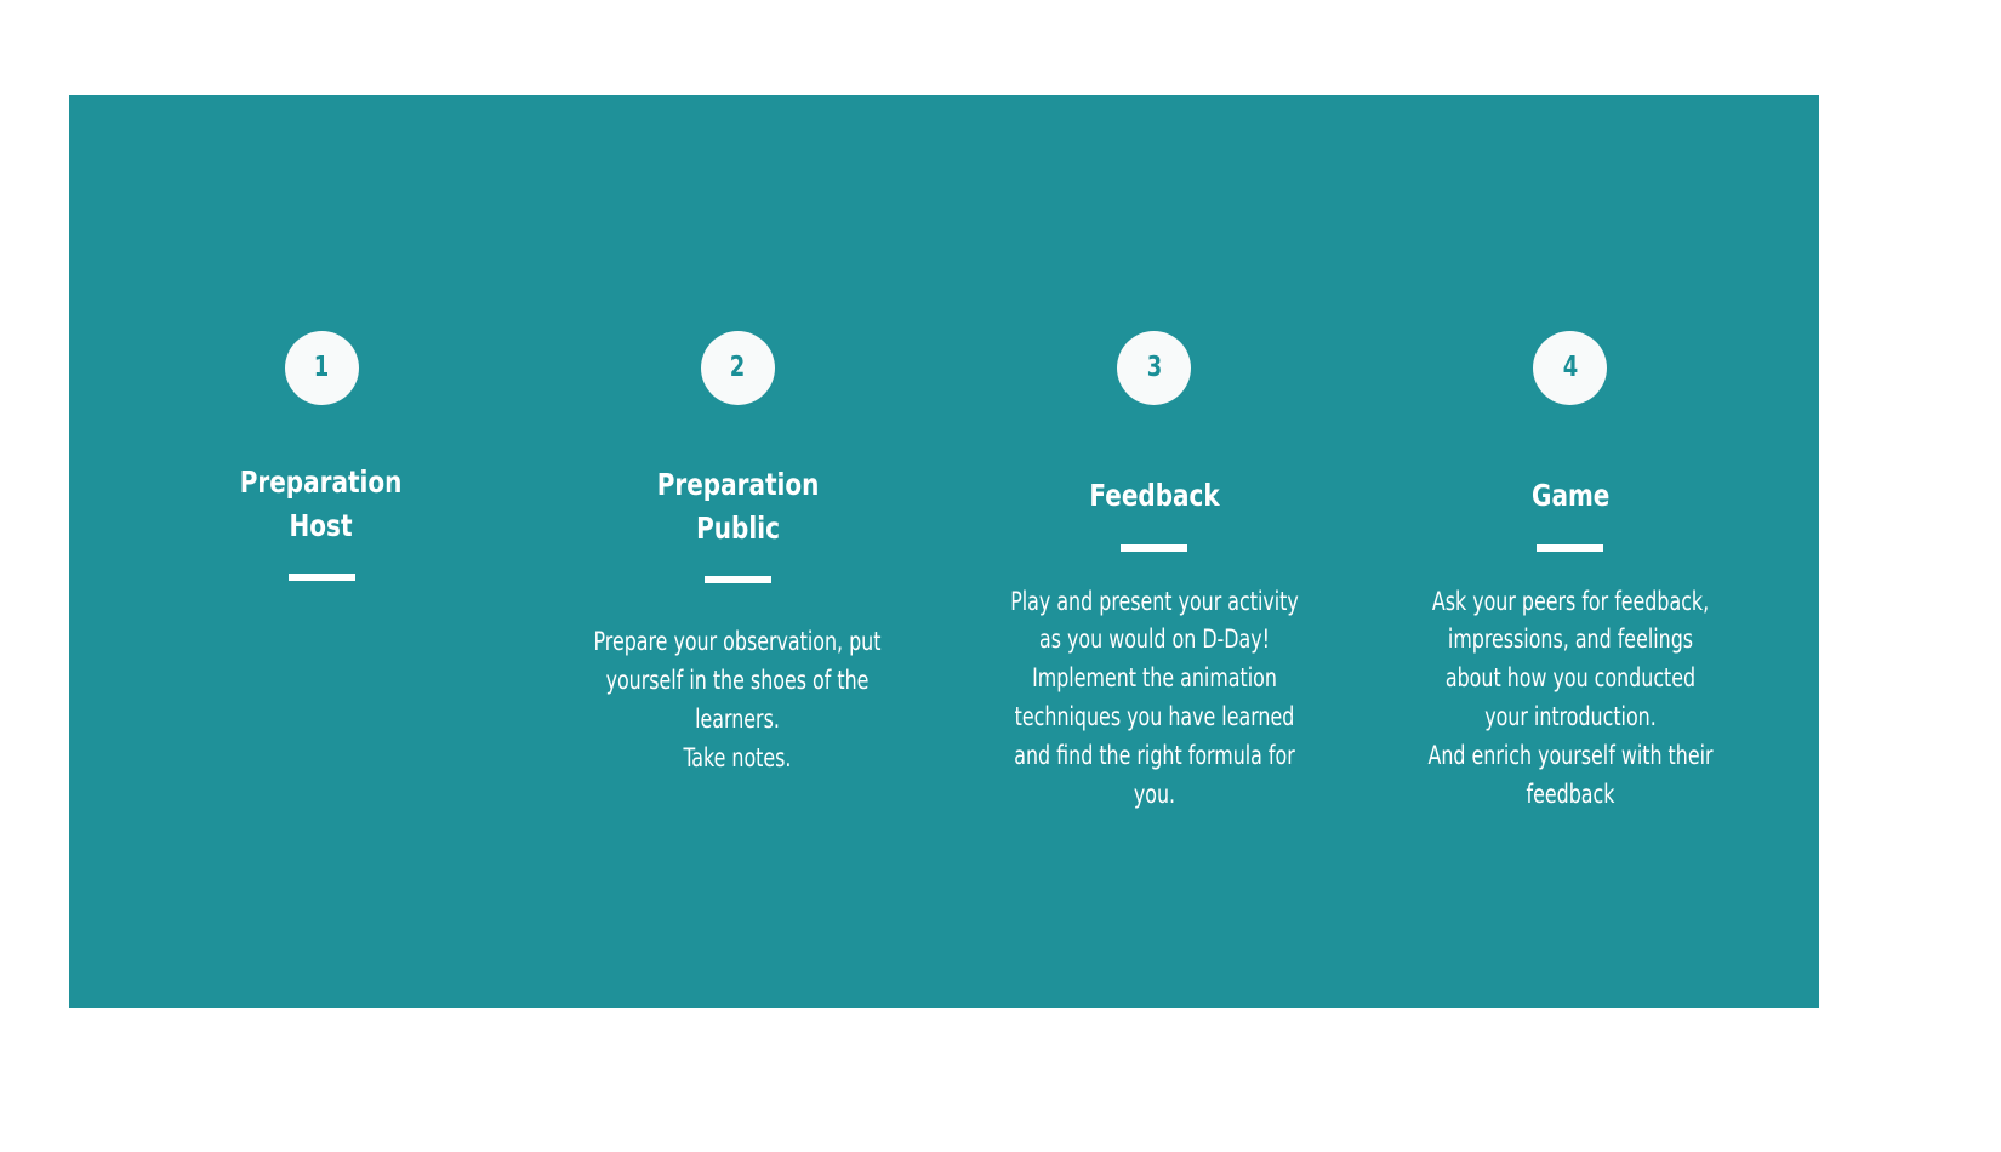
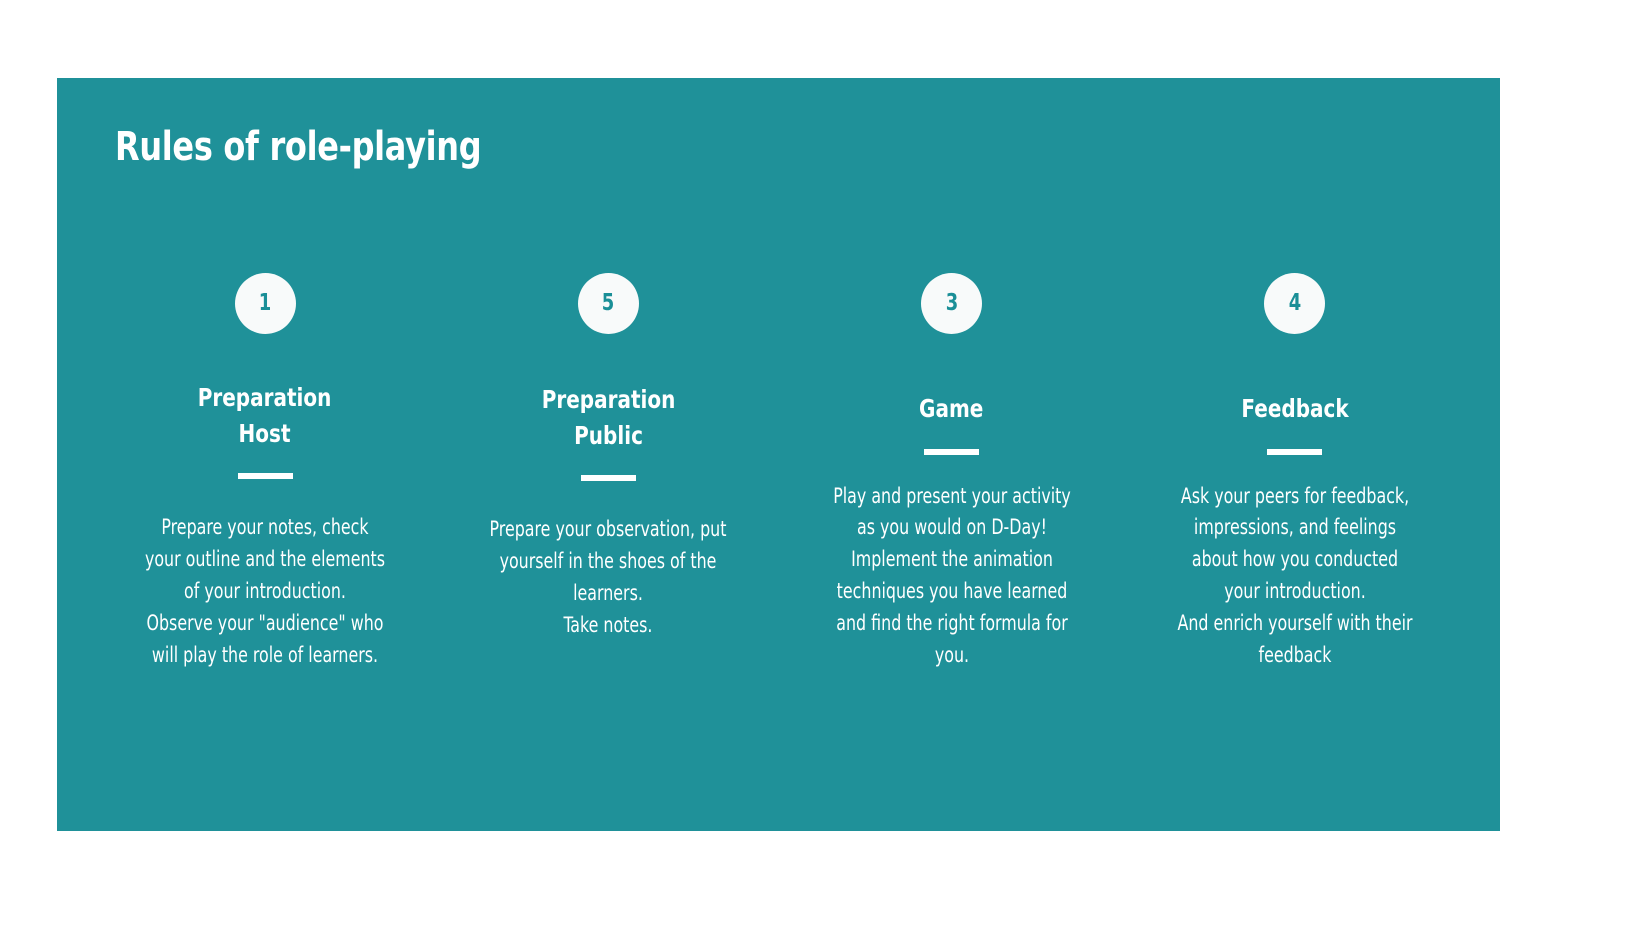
+ Rules of role-playing
  1
  Preparation
  Host
+ Prepare your notes, check your outline and the elements of your introduction.
+ Observe your "audience" who will play the role of learners.
- 2
+ 5
  Preparation
  Public
  Prepare your observation, put yourself in the shoes of the learners.
  Take notes.
  3
- Feedback
+ Game
  Play and present your activity as you would on D-Day!
  Implement the animation techniques you have learned and find the right formula for you.
  4
- Game
+ Feedback
  Ask your peers for feedback, impressions, and feelings about how you conducted your introduction.
  And enrich yourself with their feedback
